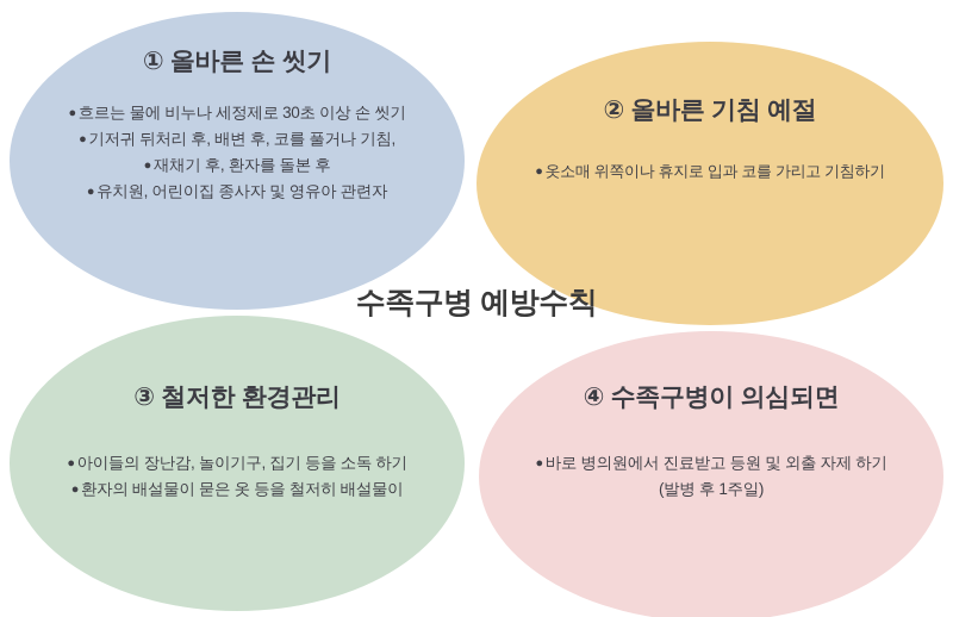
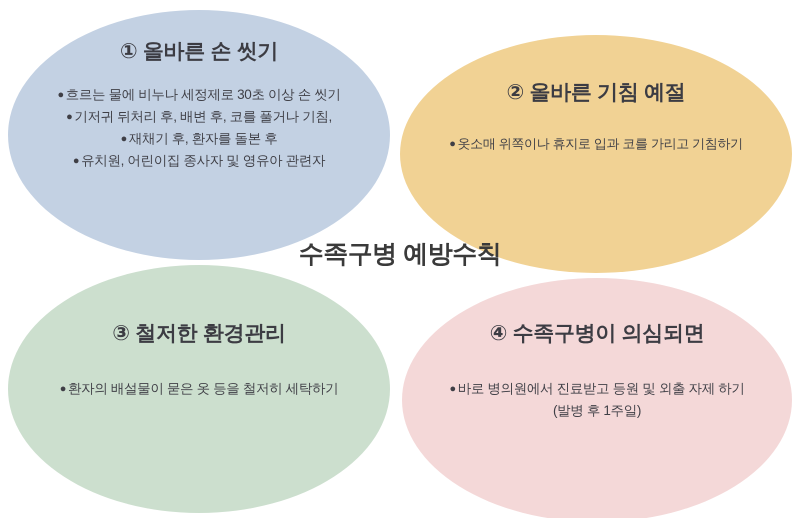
  ① 올바른 손 씻기
  ● 흐르는 물에 비누나 세정제로 30초 이상 손 씻기
  ● 기저귀 뒤처리 후, 배변 후, 코를 풀거나 기침,
  ● 재채기 후, 환자를 돌본 후
  ● 유치원, 어린이집 종사자 및 영유아 관련자
  ② 올바른 기침 예절
  ● 옷소매 위쪽이나 휴지로 입과 코를 가리고 기침하기
  ③ 철저한 환경관리
- ● 아이들의 장난감, 놀이기구, 집기 등을 소독 하기
- ● 환자의 배설물이 묻은 옷 등을 철저히 배설물이
+ ● 환자의 배설물이 묻은 옷 등을 철저히 세탁하기
  ④ 수족구병이 의심되면
  ● 바로 병의원에서 진료받고 등원 및 외출 자제 하기
  (발병 후 1주일)
  수족구병 예방수칙
